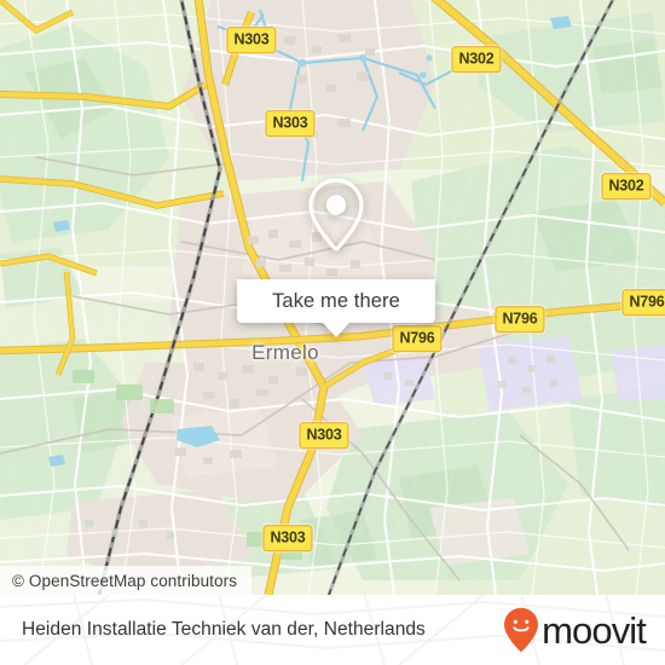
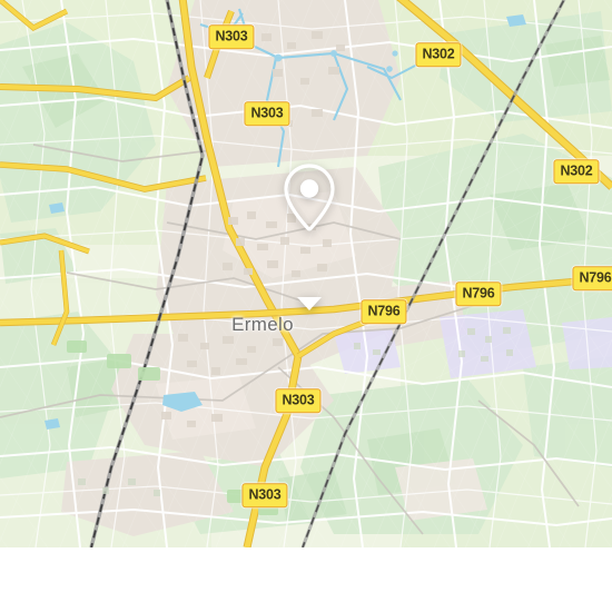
  N303
  N303
  N302
  N302
  N796
  N796
  N796
  N303
  N303
  Ermelo
- © OpenStreetMap contributors
- Take me there
- Heiden Installatie Techniek van der, Netherlands
- moovit
